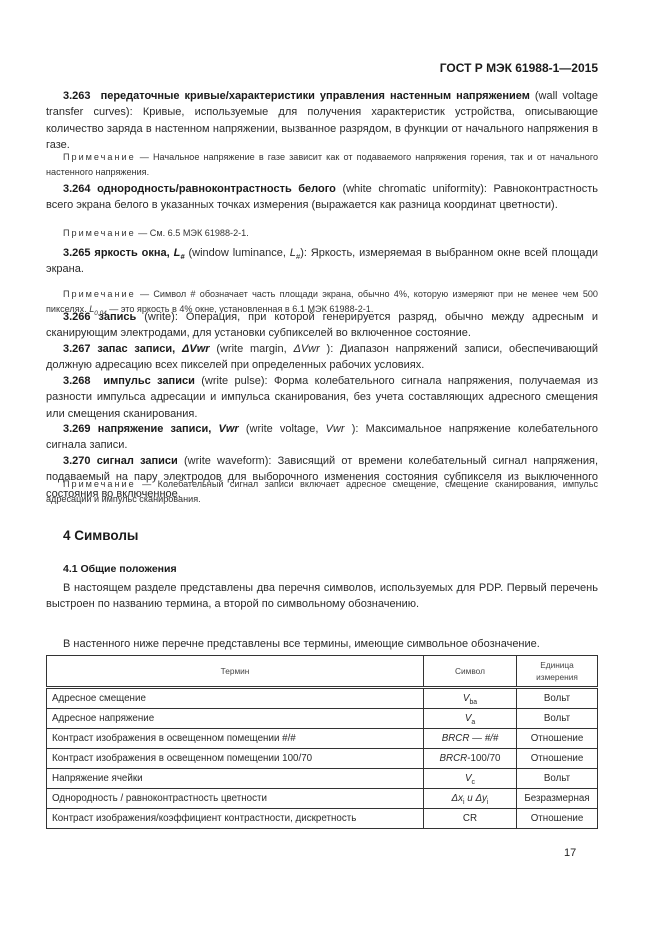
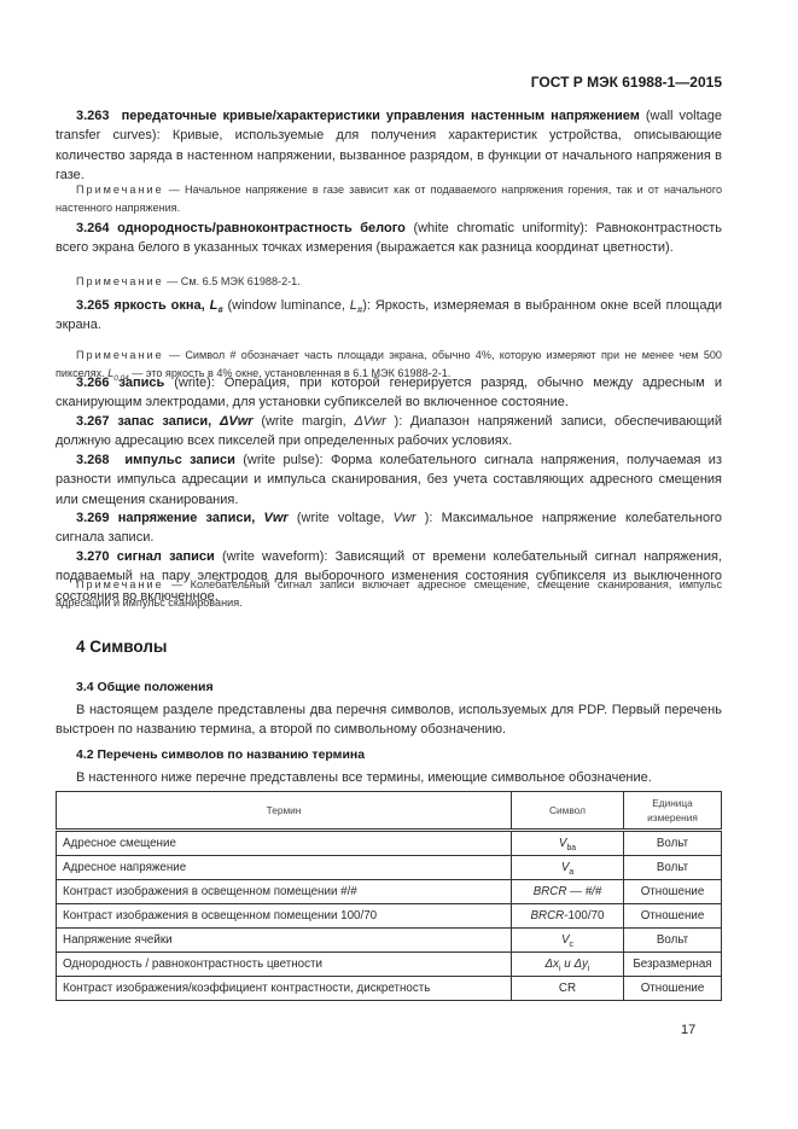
  ГОСТ Р МЭК 61988-1—2015
  3.263 передаточные кривые/характеристики управления настенным напряжением (wall voltage transfer curves): Кривые, используемые для получения характеристик устройства, описывающие количество заряда в настенном напряжении, вызванное разрядом, в функции от начального напряжения в газе.
  Примечание — Начальное напряжение в газе зависит как от подаваемого напряжения горения, так и от начального настенного напряжения.
  3.264 однородность/равноконтрастность белого (white chromatic uniformity): Равноконтрастность всего экрана белого в указанных точках измерения (выражается как разница координат цветности).
  Примечание — См. 6.5 МЭК 61988-2-1.
  3.265 яркость окна, L# (window luminance, L#): Яркость, измеряемая в выбранном окне всей площади экрана.
  Примечание — Символ # обозначает часть площади экрана, обычно 4%, которую измеряют при не менее чем 500 пикселях. L — это яркость в 4% окне, установленная в 6.1 МЭК 61988-2-1.
  3.266 запись (write): Операция, при которой генерируется разряд, обычно между адресным и сканирующим электродами, для установки субпикселей во включенное состояние.
  3.267 запас записи, ΔVwr (write margin, ΔVwr ): Диапазон напряжений записи, обеспечивающий должную адресацию всех пикселей при определенных рабочих условиях.
  3.268 импульс записи (write pulse): Форма колебательного сигнала напряжения, получаемая из разности импульса адресации и импульса сканирования, без учета составляющих адресного смещения или смещения сканирования.
  3.269 напряжение записи, Vwr (write voltage, Vwr ): Максимальное напряжение колебательного сигнала записи.
  3.270 сигнал записи (write waveform): Зависящий от времени колебательный сигнал напряжения, подаваемый на пару электродов для выборочного изменения состояния субпикселя из выключенного состояния во включенное.
  Примечание — Колебательный сигнал записи включает адресное смещение, смещение сканирования, импульс адресации и импульс сканирования.
  4 Символы
- 4.1 Общие положения
+ 3.4 Общие положения
  В настоящем разделе представлены два перечня символов, используемых для PDP. Первый перечень выстроен по названию термина, а второй по символьному обозначению.
+ 4.2 Перечень символов по названию термина
  В настенного ниже перечне представлены все термины, имеющие символьное обозначение.
  Термин	Символ	Единица измерения
  Адресное смещение	V	Вольт
  Адресное напряжение	V	Вольт
  Контраст изображения в освещенном помещении #/#	BRCR — #/#	Отношение
  Контраст изображения в освещенном помещении 100/70	BRCR-100/70	Отношение
  Напряжение ячейки	V	Вольт
  Однородность / равноконтрастность цветности	Δx и Δy	Безразмерная
  Контраст изображения/коэффициент контрастности, дискретность	CR	Отношение
  17
